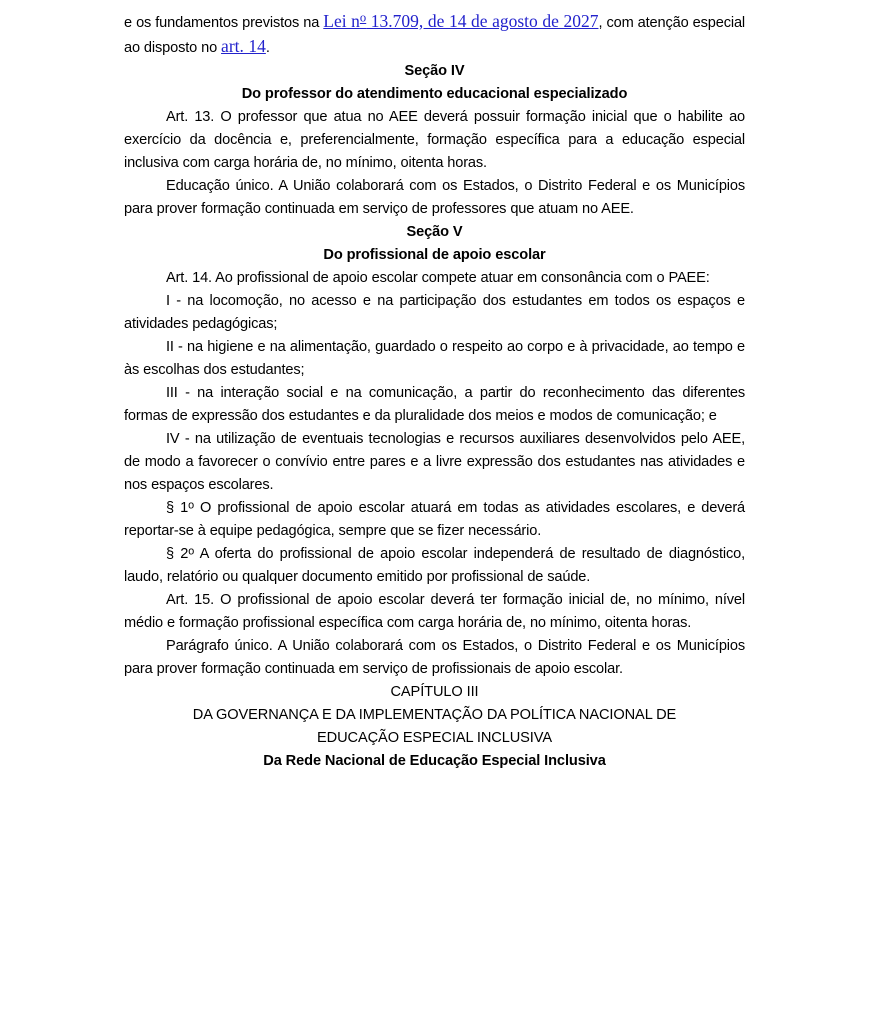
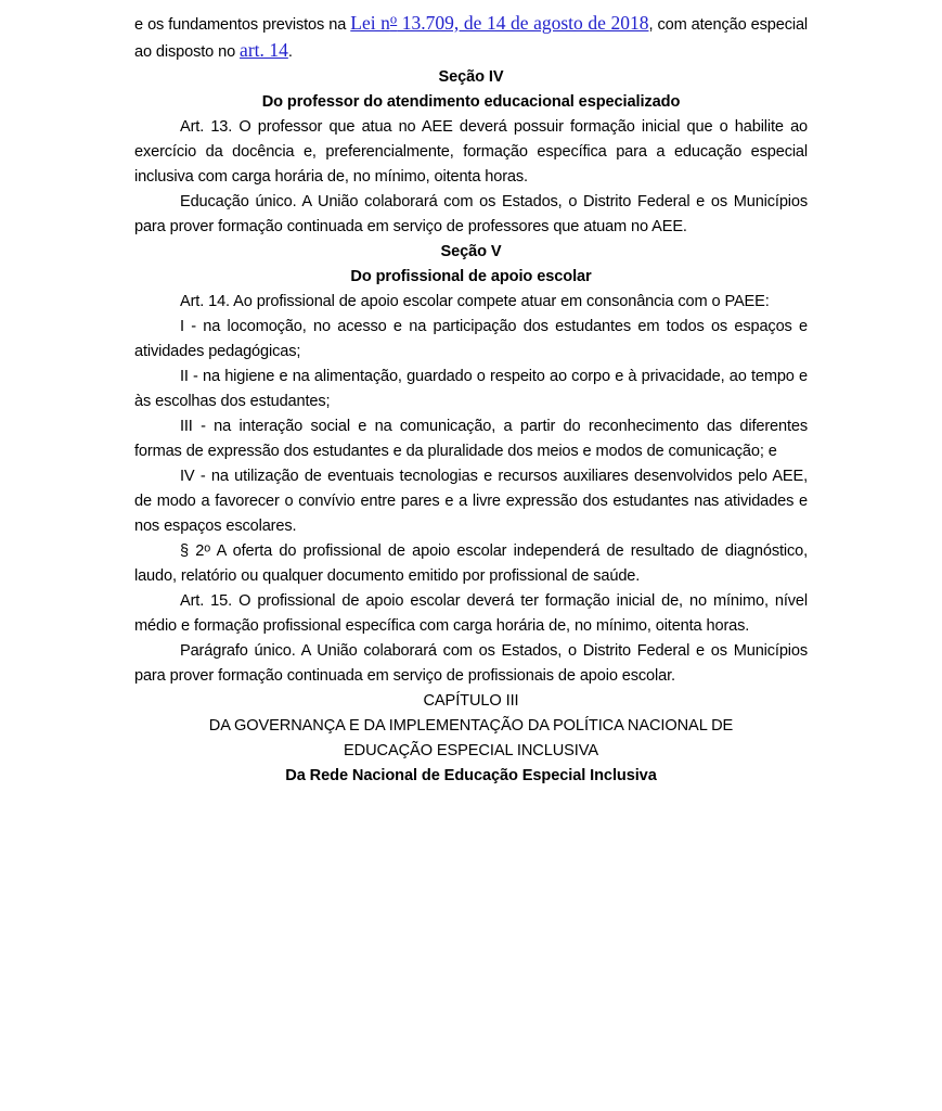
- e os fundamentos previstos na Lei no 13.709, de 14 de agosto de 2027, com atenção especial ao disposto no art. 14.
+ e os fundamentos previstos na Lei no 13.709, de 14 de agosto de 2018, com atenção especial ao disposto no art. 14.
  Seção IV
  Do professor do atendimento educacional especializado
  Art. 13. O professor que atua no AEE deverá possuir formação inicial que o habilite ao exercício da docência e, preferencialmente, formação específica para a educação especial inclusiva com carga horária de, no mínimo, oitenta horas.
  Educação único. A União colaborará com os Estados, o Distrito Federal e os Municípios para prover formação continuada em serviço de professores que atuam no AEE.
  Seção V
  Do profissional de apoio escolar
  Art. 14. Ao profissional de apoio escolar compete atuar em consonância com o PAEE:
  I - na locomoção, no acesso e na participação dos estudantes em todos os espaços e atividades pedagógicas;
  II - na higiene e na alimentação, guardado o respeito ao corpo e à privacidade, ao tempo e às escolhas dos estudantes;
  III - na interação social e na comunicação, a partir do reconhecimento das diferentes formas de expressão dos estudantes e da pluralidade dos meios e modos de comunicação; e
  IV - na utilização de eventuais tecnologias e recursos auxiliares desenvolvidos pelo AEE, de modo a favorecer o convívio entre pares e a livre expressão dos estudantes nas atividades e nos espaços escolares.
- § 1o O profissional de apoio escolar atuará em todas as atividades escolares, e deverá reportar-se à equipe pedagógica, sempre que se fizer necessário.
  § 2o A oferta do profissional de apoio escolar independerá de resultado de diagnóstico, laudo, relatório ou qualquer documento emitido por profissional de saúde.
  Art. 15. O profissional de apoio escolar deverá ter formação inicial de, no mínimo, nível médio e formação profissional específica com carga horária de, no mínimo, oitenta horas.
  Parágrafo único. A União colaborará com os Estados, o Distrito Federal e os Municípios para prover formação continuada em serviço de profissionais de apoio escolar.
  CAPÍTULO III
  DA GOVERNANÇA E DA IMPLEMENTAÇÃO DA POLÍTICA NACIONAL DE
  EDUCAÇÃO ESPECIAL INCLUSIVA
  Da Rede Nacional de Educação Especial Inclusiva
